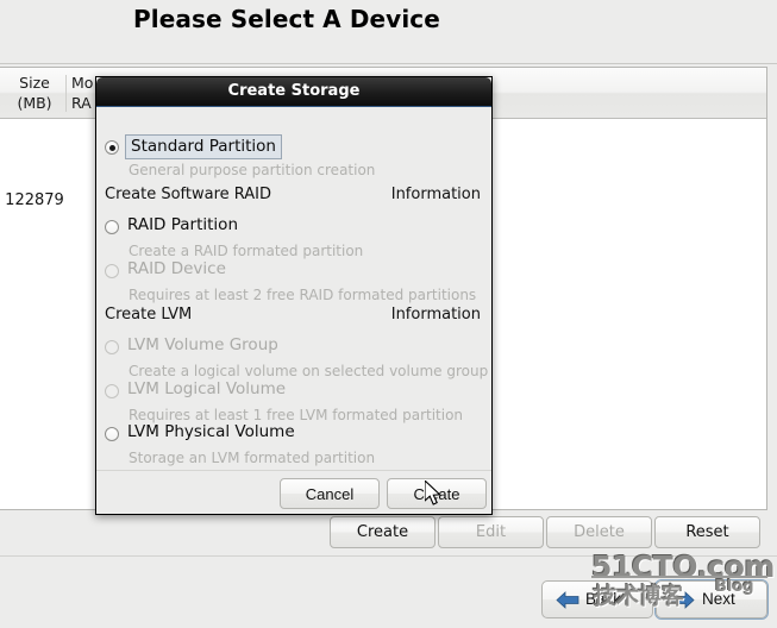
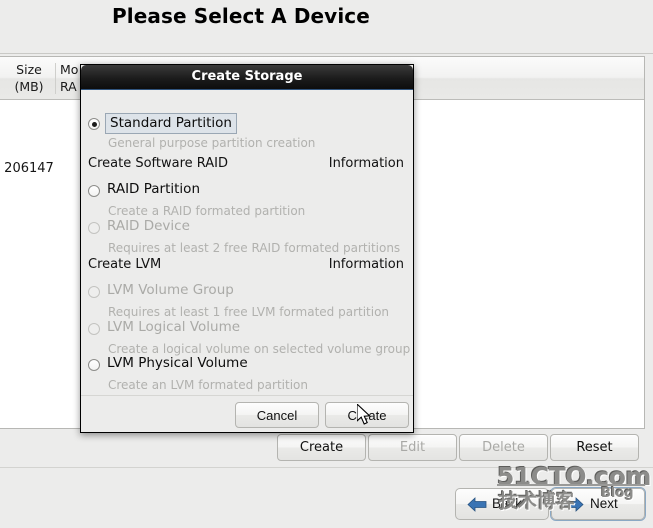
  Please Select A Device
  Size
  (MB)
  Mo
  RA
- 122879
+ 206147
  Create
  Edit
  Delete
  Reset
  Back
  Next
  Create Storage
  Standard Partition
  General purpose partition creation
  Create Software RAID
  Information
  RAID Partition
  Create a RAID formated partition
  RAID Device
  Requires at least 2 free RAID formated partitions
  Create LVM
  Information
  LVM Volume Group
- Create a logical volume on selected volume group
+ Requires at least 1 free LVM formated partition
  LVM Logical Volume
- Requires at least 1 free LVM formated partition
+ Create a logical volume on selected volume group
  LVM Physical Volume
- Storage an LVM formated partition
+ Create an LVM formated partition
  Cancel
  51CTO.com
  技术博客
  Blog
